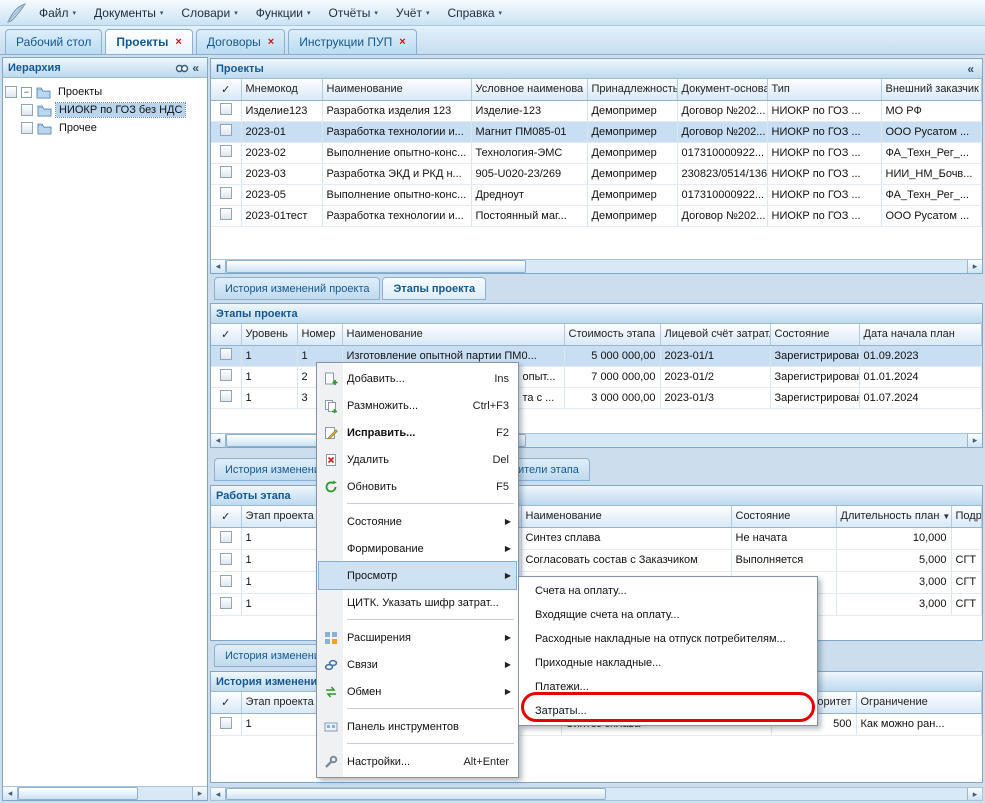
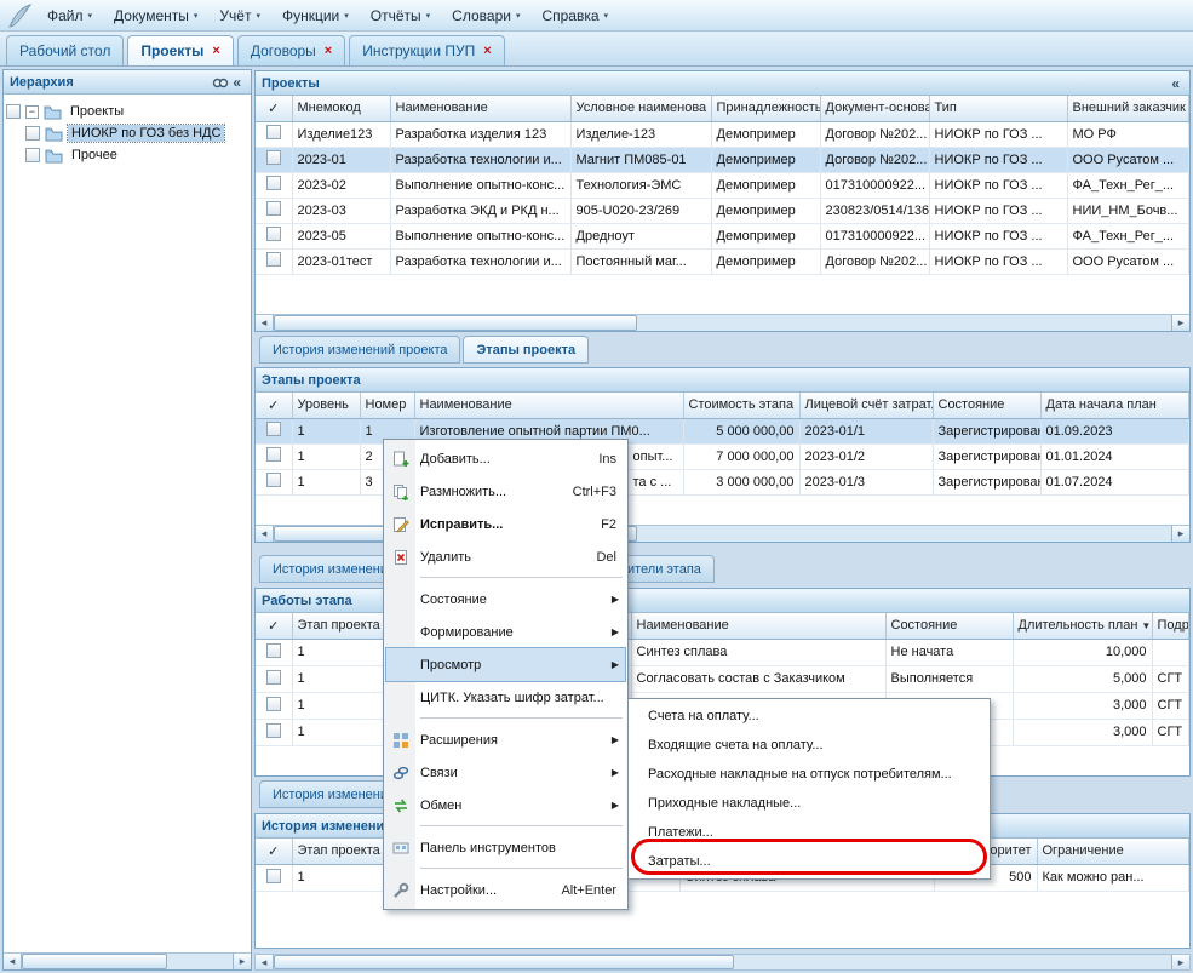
  Файл
  Документы
- Словари
+ Учёт
  Функции
  Отчёты
- Учёт
+ Словари
  Справка
  Рабочий стол
  Проекты
  ×
  Договоры
  ×
  Инструкции ПУП
  ×
  Иерархия
  «
  −
  Проекты
  НИОКР по ГОЗ без НДС
  Прочее
  ◂
  ▸
  Проекты
  «
  ✓	Мнемокод	Наименование	Условное наименова	Принадлежность	Документ-основ	Тип	Внешний заказчик
  	Изделие123	Разработка изделия 123	Изделие-123	Демопример	Договор №202...	НИОКР по ГОЗ ...	МО РФ
  	2023-01	Разработка технологии и...	Магнит ПМ085-01	Демопример	Договор №202...	НИОКР по ГОЗ ...	ООО Русатом ...
  	2023-02	Выполнение опытно-конс...	Технология-ЭМС	Демопример	017310000922...	НИОКР по ГОЗ ...	ФА_Техн_Рег_...
  	2023-03	Разработка ЭКД и РКД н...	905-U020-23/269	Демопример	230823/0514/136	НИОКР по ГОЗ ...	НИИ_НМ_Бочв...
  	2023-05	Выполнение опытно-конс...	Дредноут	Демопример	017310000922...	НИОКР по ГОЗ ...	ФА_Техн_Рег_...
  	2023-01тест	Разработка технологии и...	Постоянный маг...	Демопример	Договор №202...	НИОКР по ГОЗ ...	ООО Русатом ...
  ◂
  ▸
  История изменений проекта
  Этапы проекта
  Этапы проекта
  ✓	Уровень	Номер	Наименование	Стоимость этапа	Лицевой счёт затрат	Состояние	Дата начала план
  	1	1	Изготовление опытной партии ПМ0...	5 000 000,00	2023-01/1	Зарегистрирова	01.09.2023
  	1	2	опыт...	7 000 000,00	2023-01/2	Зарегистрирова	01.01.2024
  	1	3	та с ...	3 000 000,00	2023-01/3	Зарегистрирова	01.07.2024
  ◂
  ▸
  Работы этапа
  ✓	Этап проекта		Наименование	Состояние	Длительность план ▼	Подр
  	1		Синтез сплава	Не начата	10,000
  	1		Согласовать состав с Заказчиком	Выполняется	5,000	СГТ
  	1				3,000	СГТ
  	1				3,000	СГТ
  ✓	Этап проекта			оритет	Ограничение
  ◂
  ▸
  Добавить...
  Ins
  Размножить...
  Ctrl+F3
  Исправить...
  F2
  Удалить
  Del
- Обновить
- F5
  Состояние
  ▶
  Формирование
  ▶
  Просмотр
  ▶
  ЦИТК. Указать шифр затрат...
  Расширения
  ▶
  Связи
  ▶
  Обмен
  ▶
  Панель инструментов
  Настройки...
  Alt+Enter
  Счета на оплату...
  Входящие счета на оплату...
  Расходные накладные на отпуск потребителям...
  Приходные накладные...
  Платежи...
  Затраты...
